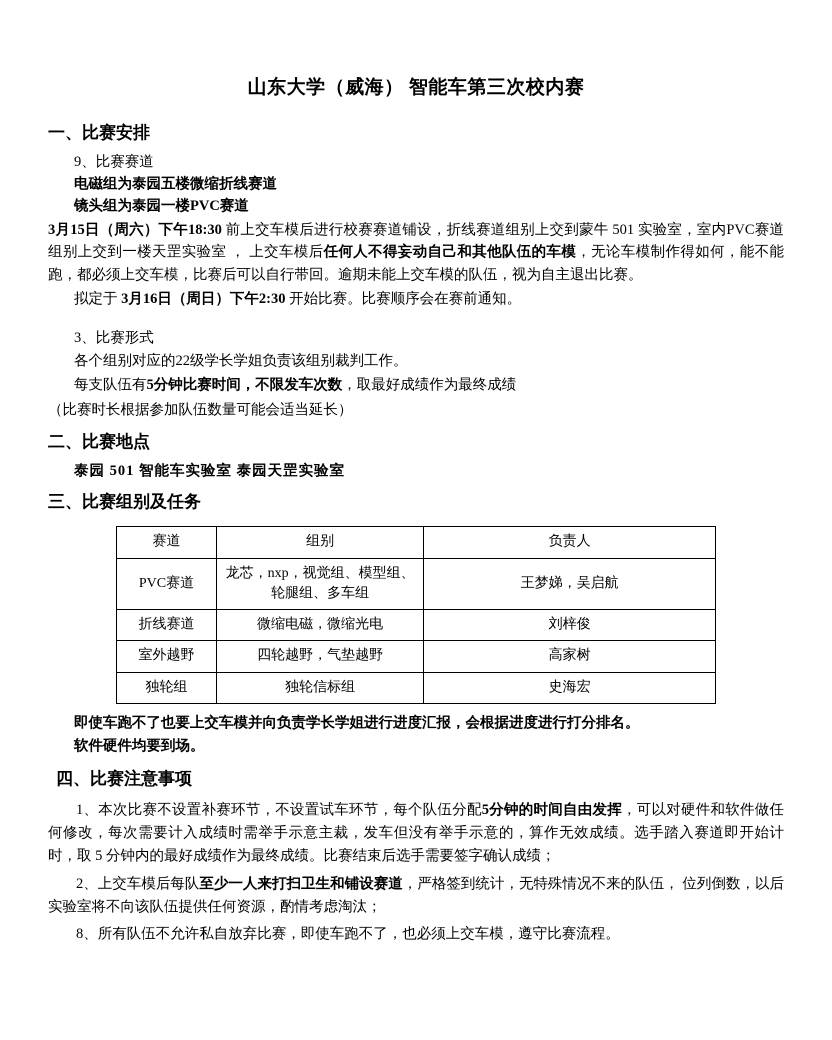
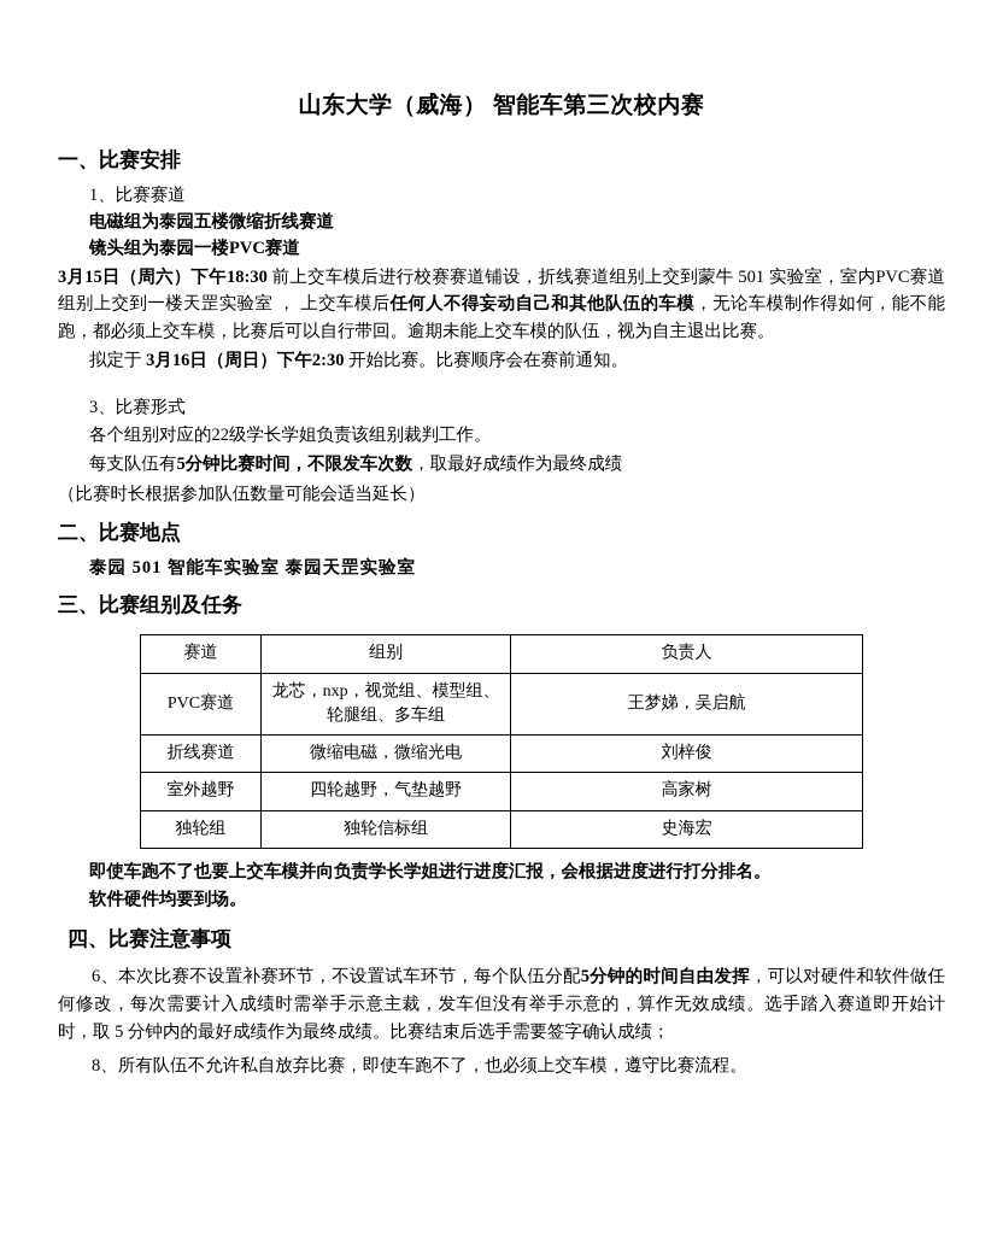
  山东大学（威海） 智能车第三次校内赛
  一、比赛安排
- 9、比赛赛道
+ 1、比赛赛道
  电磁组为泰园五楼微缩折线赛道
  镜头组为泰园一楼PVC赛道
  3月15日（周六）下午18:30 前上交车模后进行校赛赛道铺设，折线赛道组别上交到蒙牛 501 实验室，室内PVC赛道组别上交到一楼天罡实验室 ， 上交车模后任何人不得妄动自己和其他队伍的车模，无论车模制作得如何，能不能跑，都必须上交车模，比赛后可以自行带回。逾期未能上交车模的队伍，视为自主退出比赛。
  拟定于 3月16日（周日）下午2:30 开始比赛。比赛顺序会在赛前通知。
  3、比赛形式
  各个组别对应的22级学长学姐负责该组别裁判工作。
  每支队伍有5分钟比赛时间，不限发车次数，取最好成绩作为最终成绩
  （比赛时长根据参加队伍数量可能会适当延长）
  二、比赛地点
  泰园 501 智能车实验室 泰园天罡实验室
  三、比赛组别及任务
  赛道	组别	负责人
  PVC赛道	龙芯，nxp，视觉组、模型组、轮腿组、多车组	王梦娣，吴启航
  折线赛道	微缩电磁，微缩光电	刘梓俊
  室外越野	四轮越野，气垫越野	高家树
  独轮组	独轮信标组	史海宏
  即使车跑不了也要上交车模并向负责学长学姐进行进度汇报，会根据进度进行打分排名。
  软件硬件均要到场。
  四、比赛注意事项
- 1、本次比赛不设置补赛环节，不设置试车环节，每个队伍分配5分钟的时间自由发挥，可以对硬件和软件做任何修改，每次需要计入成绩时需举手示意主裁，发车但没有举手示意的，算作无效成绩。选手踏入赛道即开始计时，取 5 分钟内的最好成绩作为最终成绩。比赛结束后选手需要签字确认成绩；
+ 6、本次比赛不设置补赛环节，不设置试车环节，每个队伍分配5分钟的时间自由发挥，可以对硬件和软件做任何修改，每次需要计入成绩时需举手示意主裁，发车但没有举手示意的，算作无效成绩。选手踏入赛道即开始计时，取 5 分钟内的最好成绩作为最终成绩。比赛结束后选手需要签字确认成绩；
- 2、上交车模后每队至少一人来打扫卫生和铺设赛道，严格签到统计，无特殊情况不来的队伍， 位列倒数，以后实验室将不向该队伍提供任何资源，酌情考虑淘汰；
  8、所有队伍不允许私自放弃比赛，即使车跑不了，也必须上交车模，遵守比赛流程。
